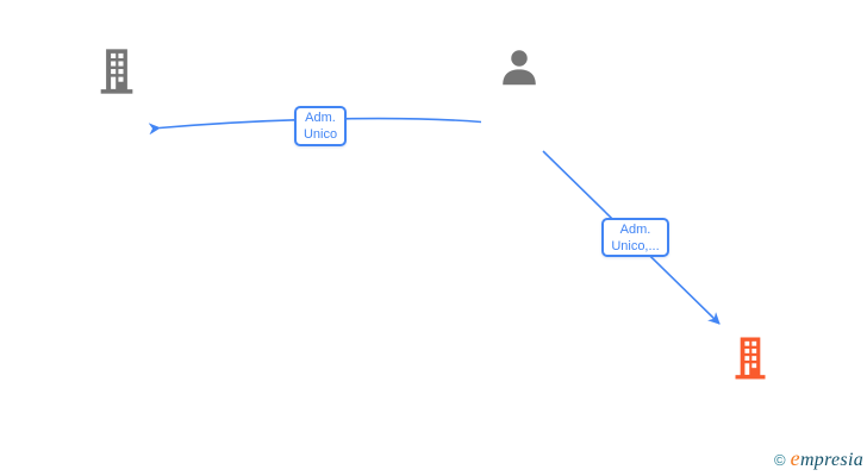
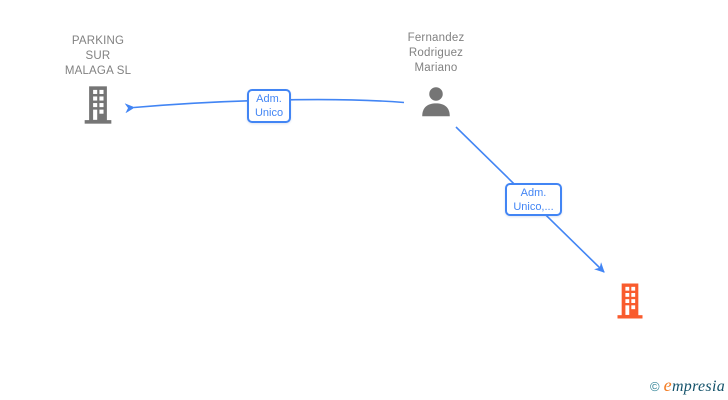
+ PARKING
+ SUR
+ MALAGA SL
+ Fernandez
+ Rodriguez
+ Mariano
  Adm.
  Unico
  Adm.
  Unico,...
  ©
  empresia
